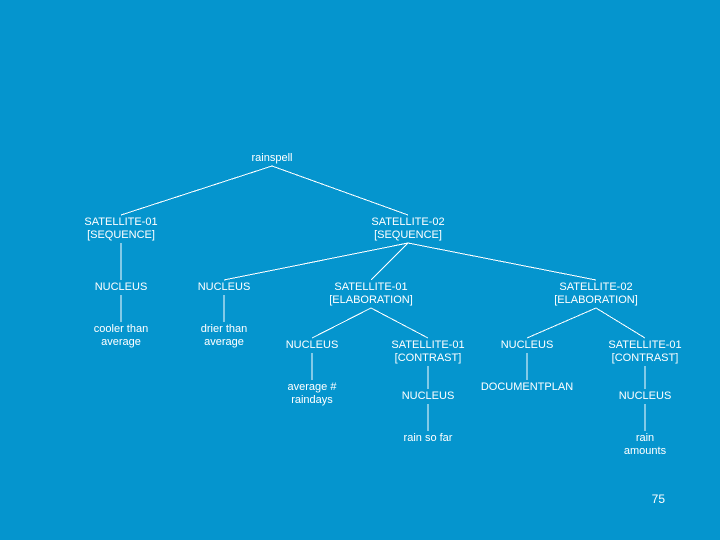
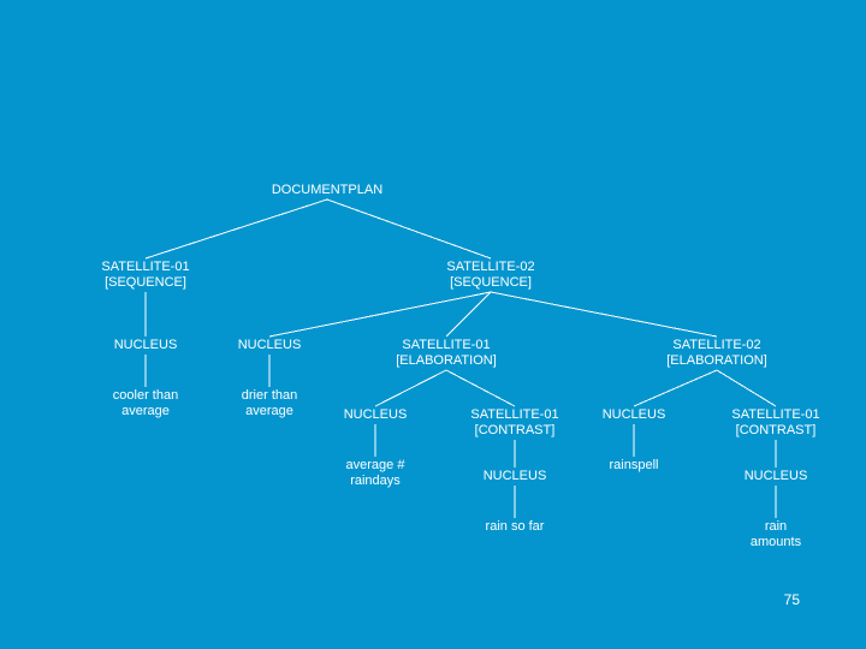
- rainspell
+ DOCUMENTPLAN
  SATELLITE-01
  [SEQUENCE]
  SATELLITE-02
  [SEQUENCE]
  NUCLEUS
  NUCLEUS
  SATELLITE-01
  [ELABORATION]
  SATELLITE-02
  [ELABORATION]
  cooler than
  average
  drier than
  average
  NUCLEUS
  SATELLITE-01
  [CONTRAST]
  NUCLEUS
  SATELLITE-01
  [CONTRAST]
  average #
  raindays
  NUCLEUS
- DOCUMENTPLAN
+ rainspell
  NUCLEUS
  rain so far
  rain
  amounts
  75
